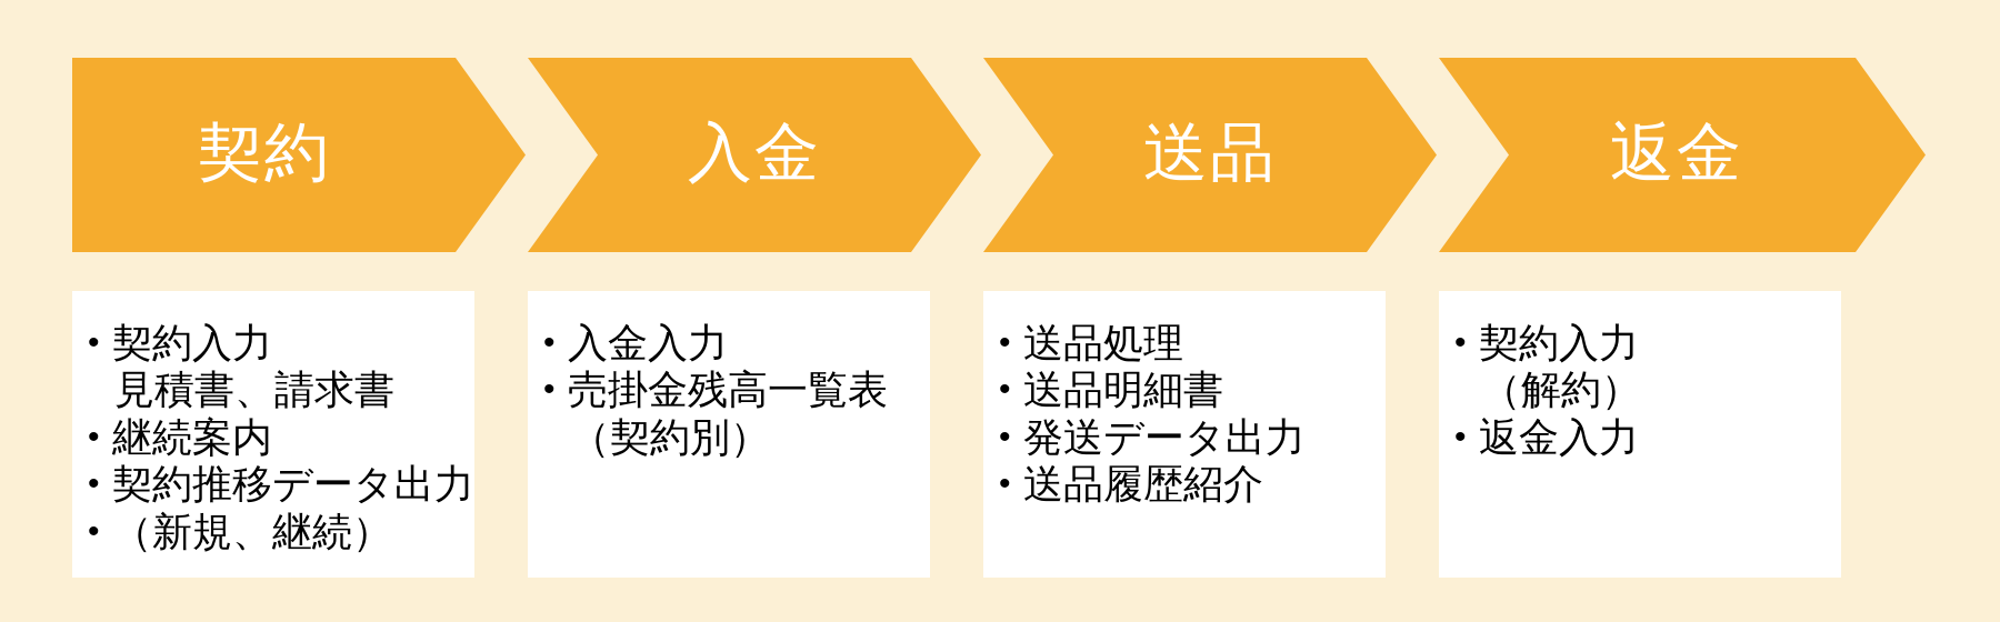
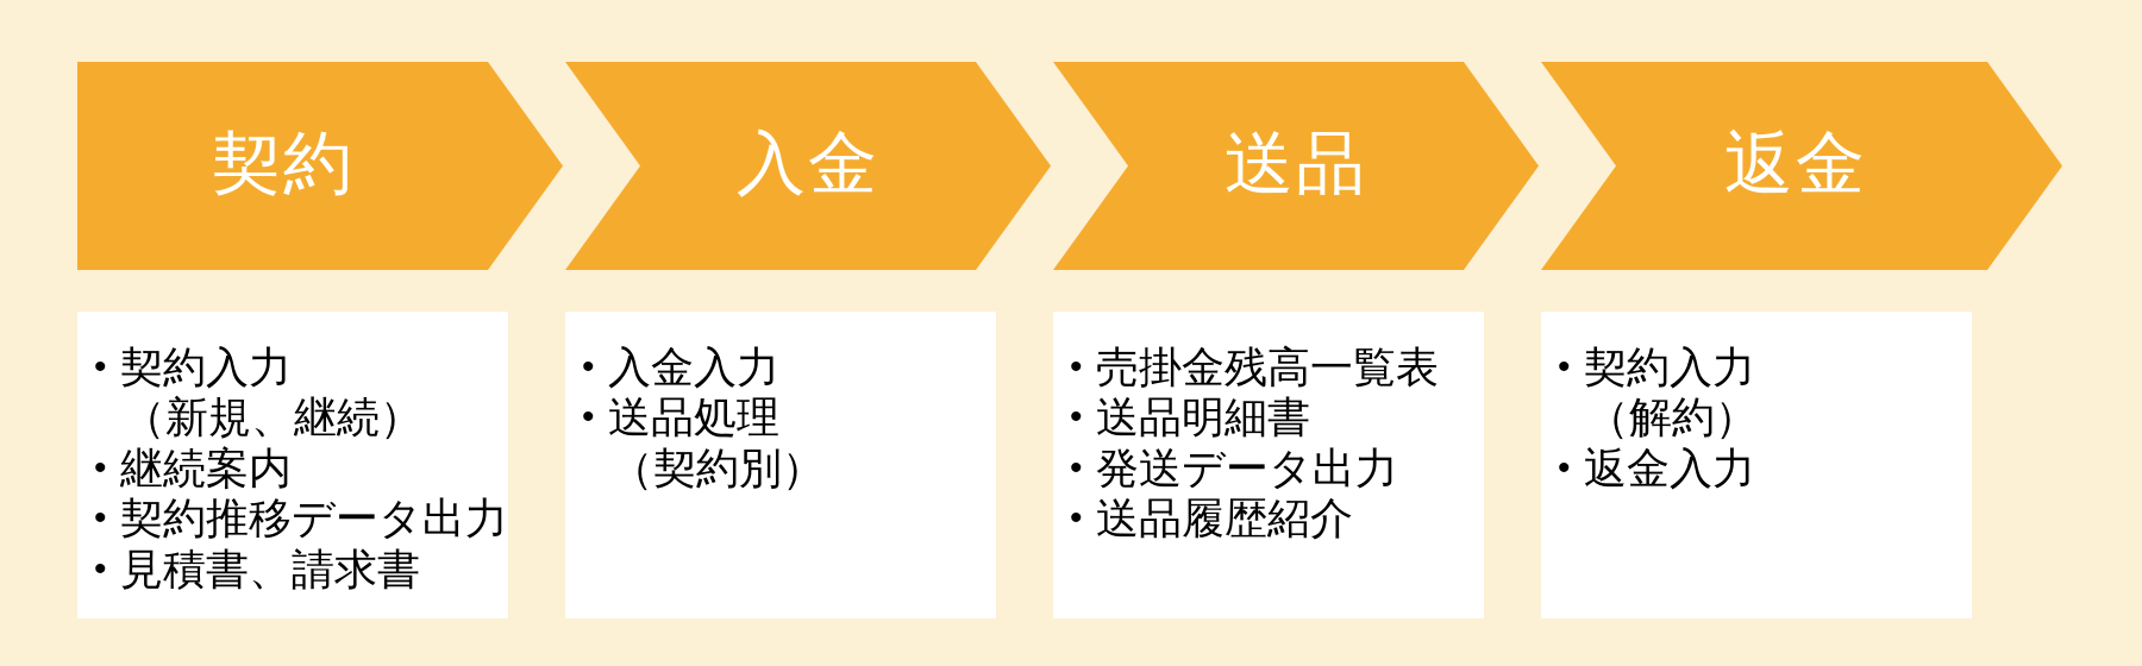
  契約
  入金
  送品
  返金
  契約入力
- 見積書、請求書
+ （新規、継続）
  継続案内
  契約推移データ出力
- （新規、継続）
+ 見積書、請求書
  入金入力
- 売掛金残高一覧表
+ 送品処理
  （契約別）
- 送品処理
+ 売掛金残高一覧表
  送品明細書
  発送データ出力
  送品履歴紹介
  契約入力
  （解約）
  返金入力
